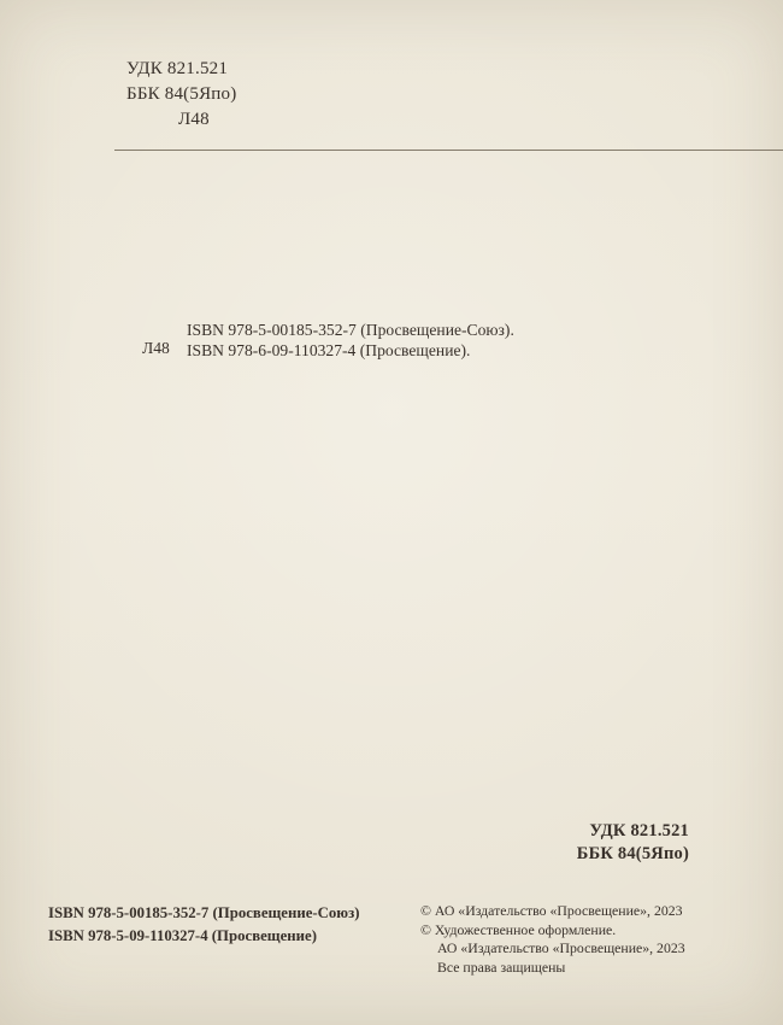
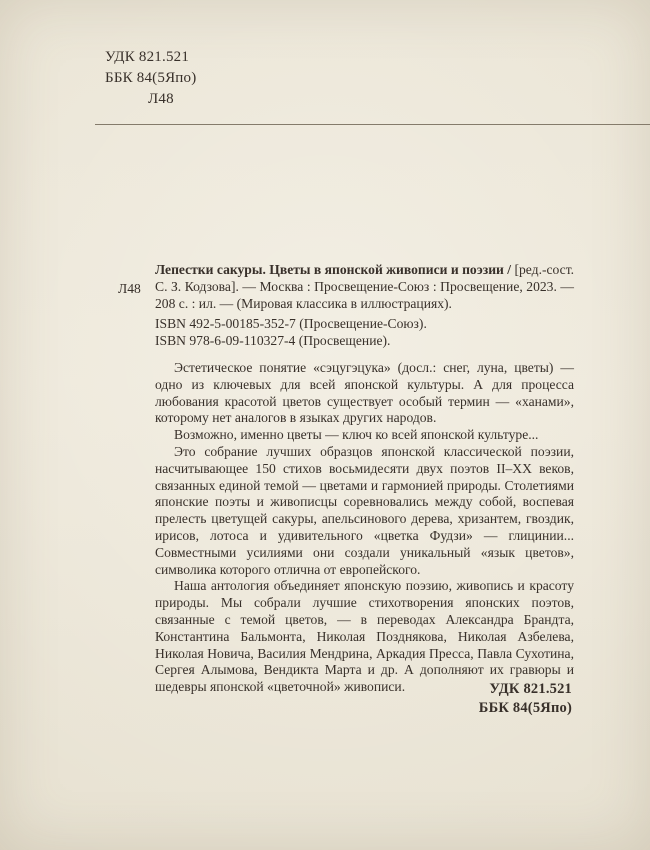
  УДК 821.521
  ББК 84(5Япо)
  Л48
  Л48
+ Лепестки сакуры. Цветы в японской живописи и поэзии / [ред.-сост. С. З. Кодзова]. — Москва : Просвещение-Союз : Просвещение, 2023. — 208 с. : ил. — (Мировая классика в иллюстрациях).
- ISBN 978-5-00185-352-7 (Просвещение-Союз).
+ ISBN 492-5-00185-352-7 (Просвещение-Союз).
  ISBN 978-6-09-110327-4 (Просвещение).
+ Эстетическое понятие «сэцугэцука» (досл.: снег, луна, цветы) — одно из ключевых для всей японской культуры. А для процесса любования красотой цветов существует особый термин — «ханами», которому нет аналогов в языках других народов.
+ Возможно, именно цветы — ключ ко всей японской культуре...
+ Это собрание лучших образцов японской классической поэзии, насчитывающее 150 стихов восьмидесяти двух поэтов II–XX веков, связанных единой темой — цветами и гармонией природы. Столетиями японские поэты и живописцы соревновались между собой, воспевая прелесть цветущей сакуры, апельсинового дерева, хризантем, гвоздик, ирисов, лотоса и удивительного «цветка Фудзи» — глицинии... Совместными усилиями они создали уникальный «язык цветов», символика которого отлична от европейского.
+ Наша антология объединяет японскую поэзию, живопись и красоту природы. Мы собрали лучшие стихотворения японских поэтов, связанные с темой цветов, — в переводах Александра Брандта, Константина Бальмонта, Николая Позднякова, Николая Азбелева, Николая Новича, Василия Мендрина, Аркадия Пресса, Павла Сухотина, Сергея Алымова, Вендикта Марта и др. А дополняют их гравюры и шедевры японской «цветочной» живописи.
  УДК 821.521
  ББК 84(5Япо)
- ISBN 978-5-00185-352-7 (Просвещение-Союз)
- ISBN 978-5-09-110327-4 (Просвещение)
- © АО «Издательство «Просвещение», 2023
- © Художественное оформление.
- АО «Издательство «Просвещение», 2023
- Все права защищены
